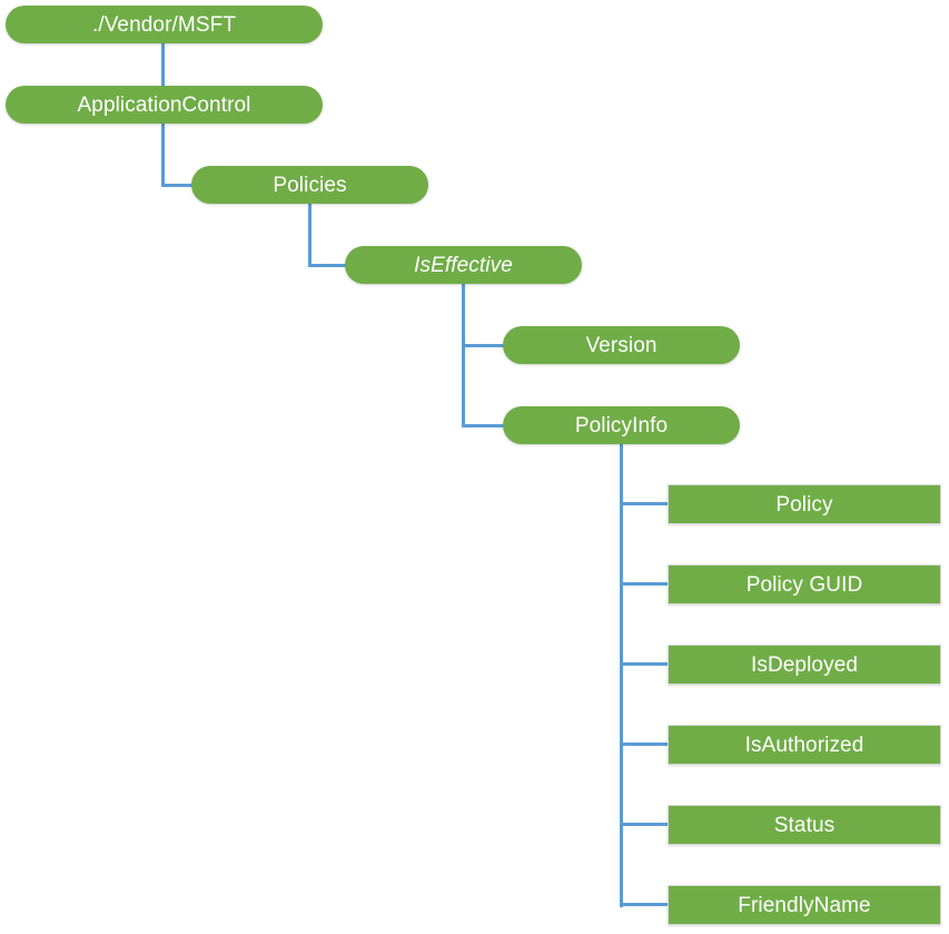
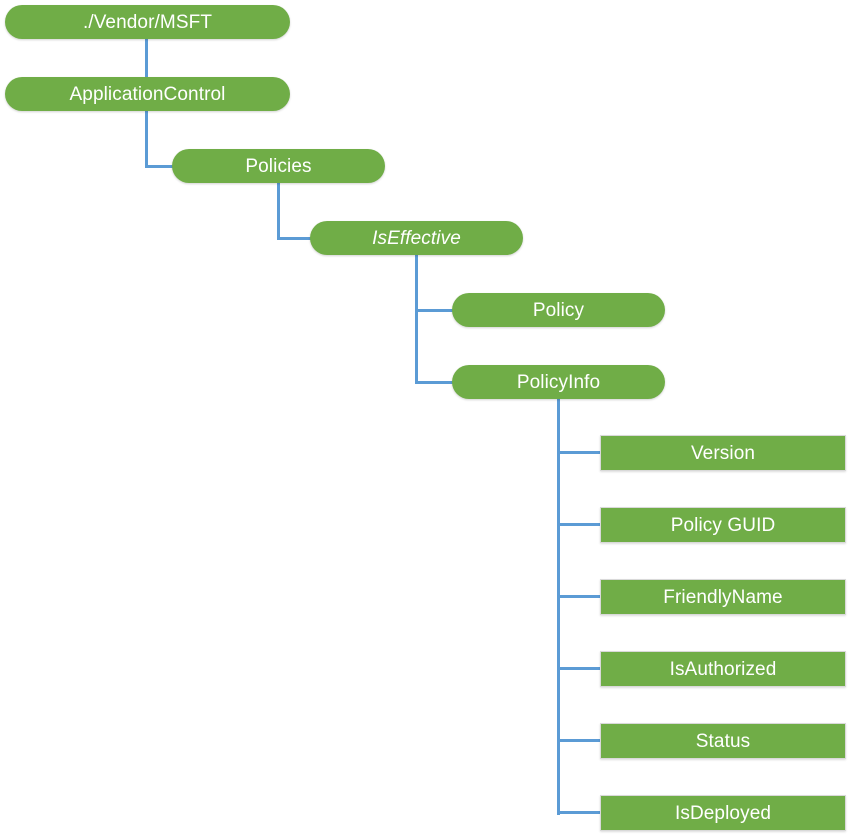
  ./Vendor/MSFT
  ApplicationControl
  Policies
  IsEffective
- Version
+ Policy
  PolicyInfo
- Policy
+ Version
  Policy GUID
- IsDeployed
+ FriendlyName
  IsAuthorized
  Status
- FriendlyName
+ IsDeployed
